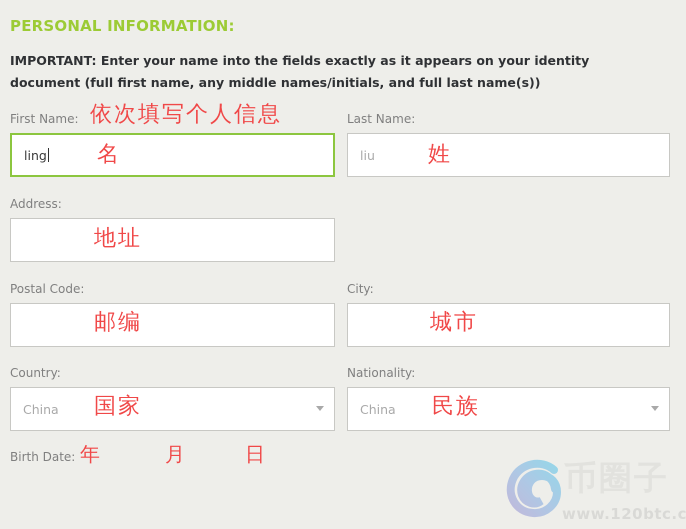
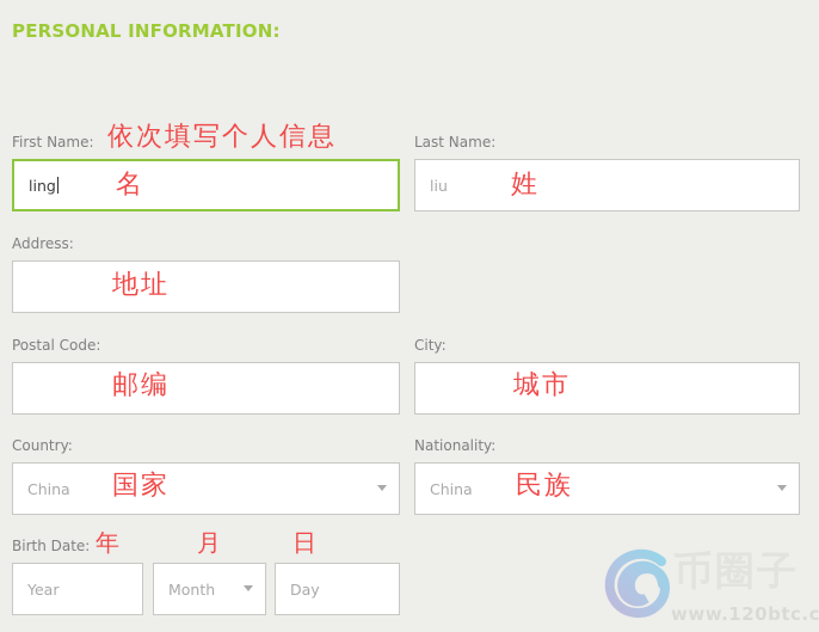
  PERSONAL INFORMATION:
- IMPORTANT: Enter your name into the fields exactly as it appears on your identity document (full first name, any middle names/initials, and full last name(s))
  First Name:
  依次填写个人信息
  ling
  名
  Last Name:
  liu
  姓
  Address:
  地址
  Postal Code:
  邮编
  City:
  城市
  Country:
  China
  国家
  Nationality:
  China
  民族
  Birth Date:
  年
  月
  日
+ Year
+ Month
+ Day
